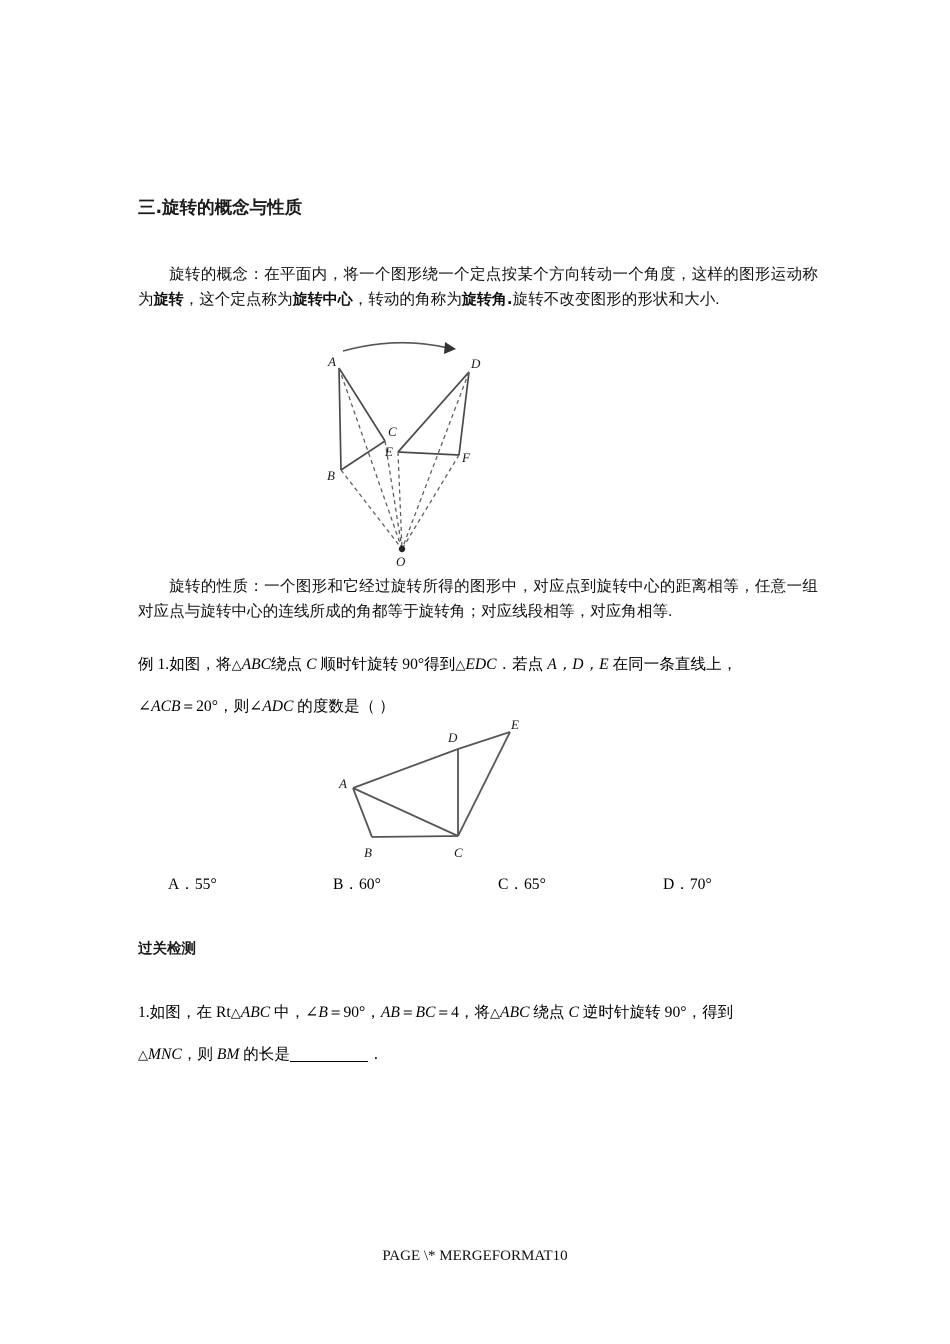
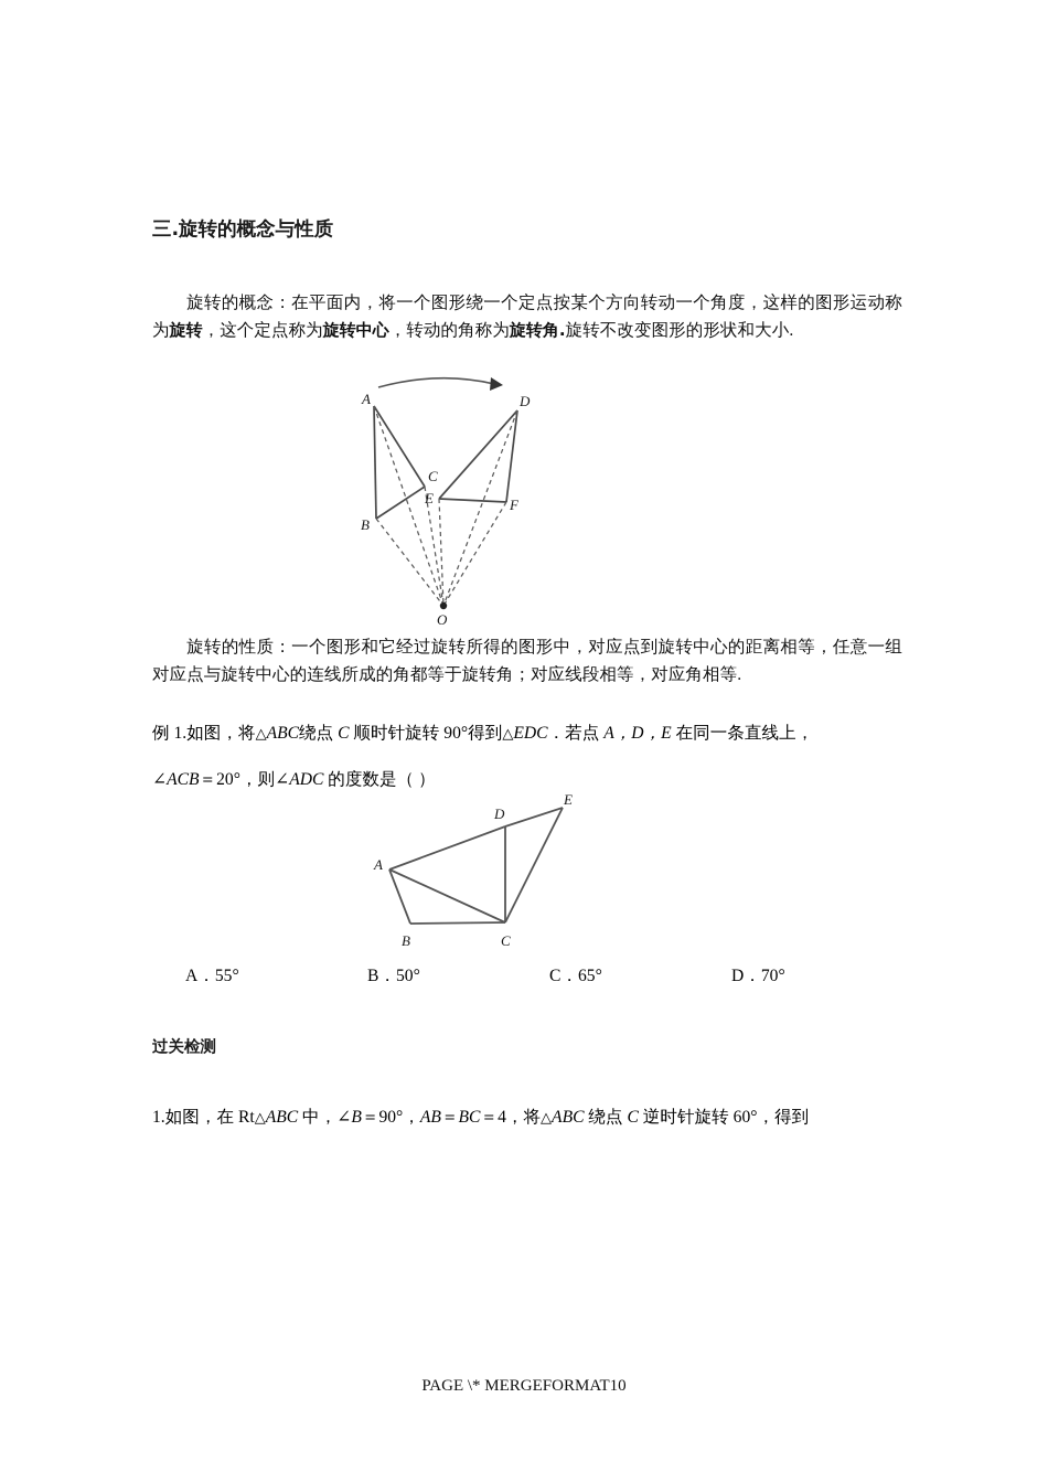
  三.旋转的概念与性质
  旋转的概念：在平面内，将一个图形绕一个定点按某个方向转动一个角度，这样的图形运动称为旋转，这个定点称为旋转中心，转动的角称为旋转角.旋转不改变图形的形状和大小.
  A
  B
  C
  D
  E
  F
  O
  旋转的性质：一个图形和它经过旋转所得的图形中，对应点到旋转中心的距离相等，任意一组对应点与旋转中心的连线所成的角都等于旋转角；对应线段相等，对应角相等.
  例 1.如图，将 ABC绕点 C 顺时针旋转 90°得到 EDC．若点 A，D，E 在同一条直线上，
  ∠ACB＝20°，则∠ADC 的度数是（ ）
  A
  B
  C
  D
  E
  A．55°
- B．60°
+ B．50°
  C．65°
  D．70°
  过关检测
- 1.如图，在 Rt ABC 中，∠B＝90°，AB＝BC＝4，将 ABC 绕点 C 逆时针旋转 90°，得到
+ 1.如图，在 Rt ABC 中，∠B＝90°，AB＝BC＝4，将 ABC 绕点 C 逆时针旋转 60°，得到
- MNC，则 BM 的长是 ．
  PAGE \* MERGEFORMAT10
